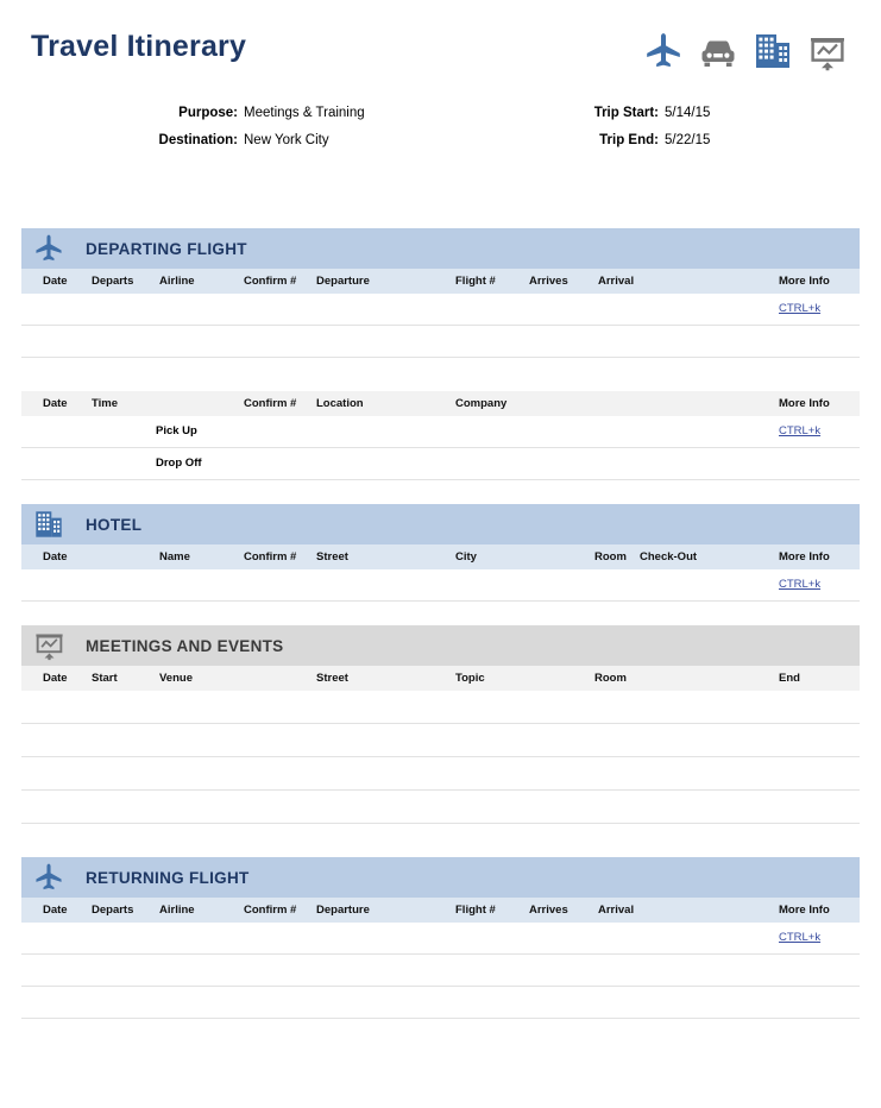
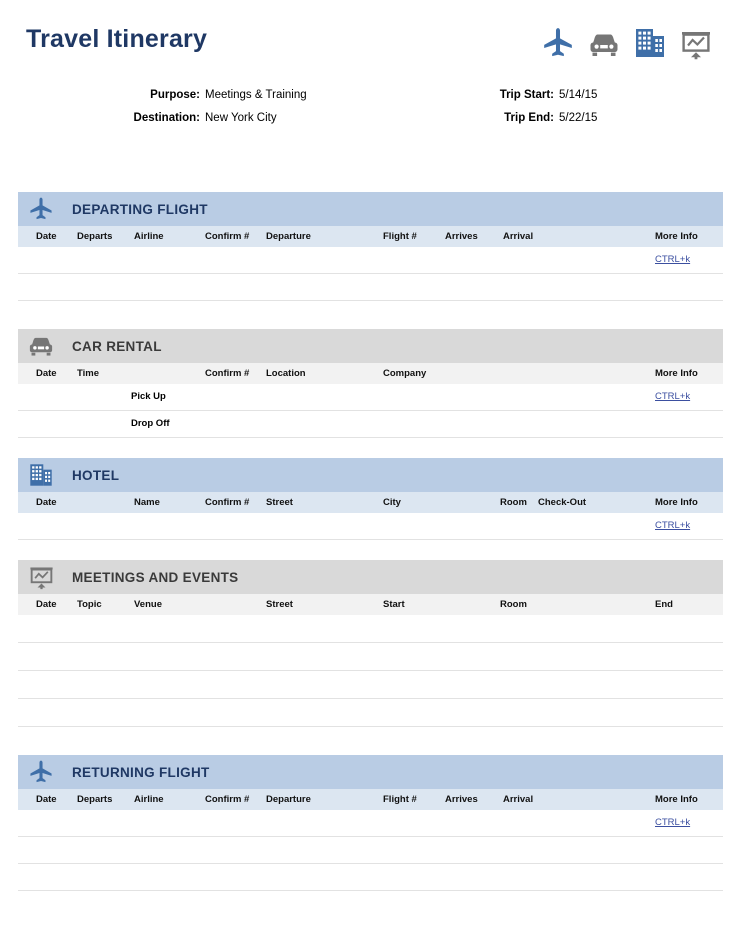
  Travel Itinerary
  Purpose: Meetings & Training
  Trip Start: 5/14/15
  Destination: New York City
  Trip End: 5/22/15
  DEPARTING FLIGHT
  Date
  Departs
  Airline
  Confirm #
  Departure
  Flight #
  Arrives
  Arrival
  More Info
  CTRL+k
+ CAR RENTAL
  Date
  Time
  Confirm #
  Location
  Company
  More Info
  Pick Up
  CTRL+k
  Drop Off
  HOTEL
  Date
  Name
  Confirm #
  Street
  City
  Room
  Check-Out
  More Info
  CTRL+k
  MEETINGS AND EVENTS
  Date
- Start
+ Topic
  Venue
  Street
- Topic
+ Start
  Room
  End
  RETURNING FLIGHT
  Date
  Departs
  Airline
  Confirm #
  Departure
  Flight #
  Arrives
  Arrival
  More Info
  CTRL+k
